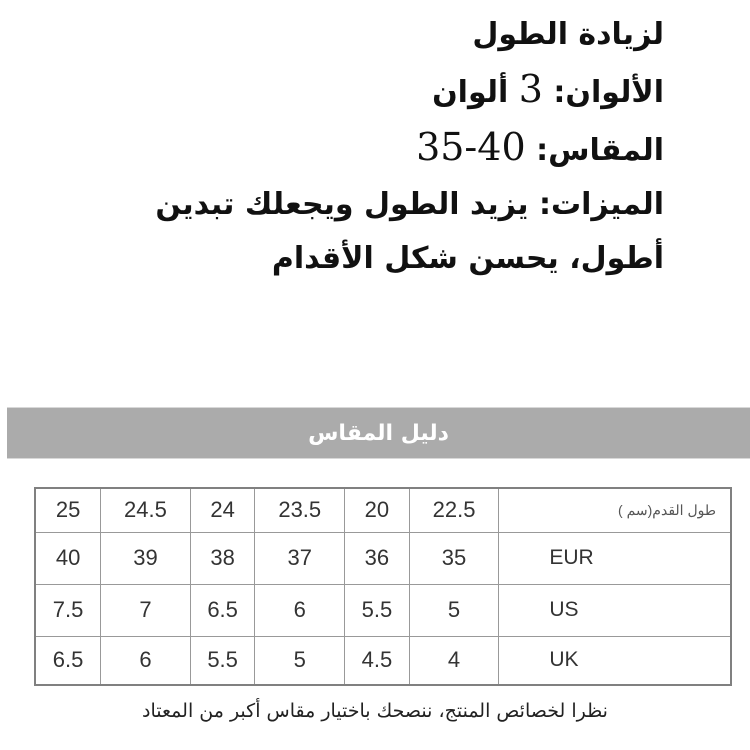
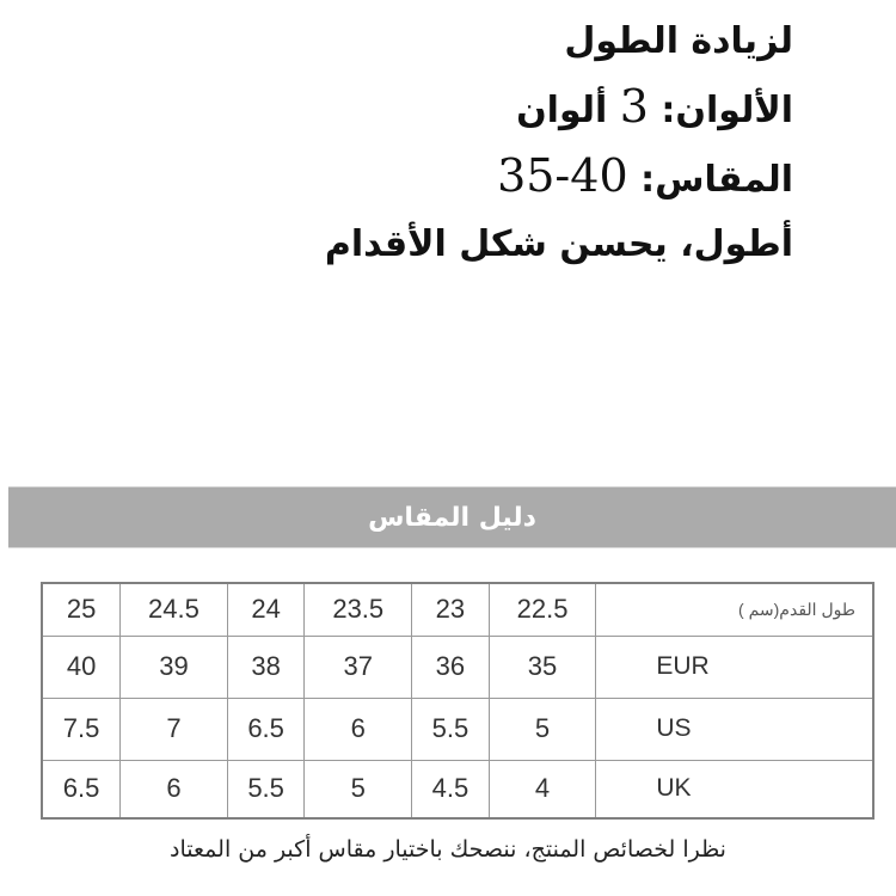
  لزيادة الطول
  الألوان: 3 ألوان
  المقاس: 35-40
- الميزات: يزيد الطول ويجعلك تبدين
  أطول، يحسن شكل الأقدام
  دليل المقاس
- 25	24.5	24	23.5	20	22.5	طول القدم(سم )
+ 25	24.5	24	23.5	23	22.5	طول القدم(سم )
  40	39	38	37	36	35	EUR
  7.5	7	6.5	6	5.5	5	US
  6.5	6	5.5	5	4.5	4	UK
  نظرا لخصائص المنتج، ننصحك باختيار مقاس أكبر من المعتاد
